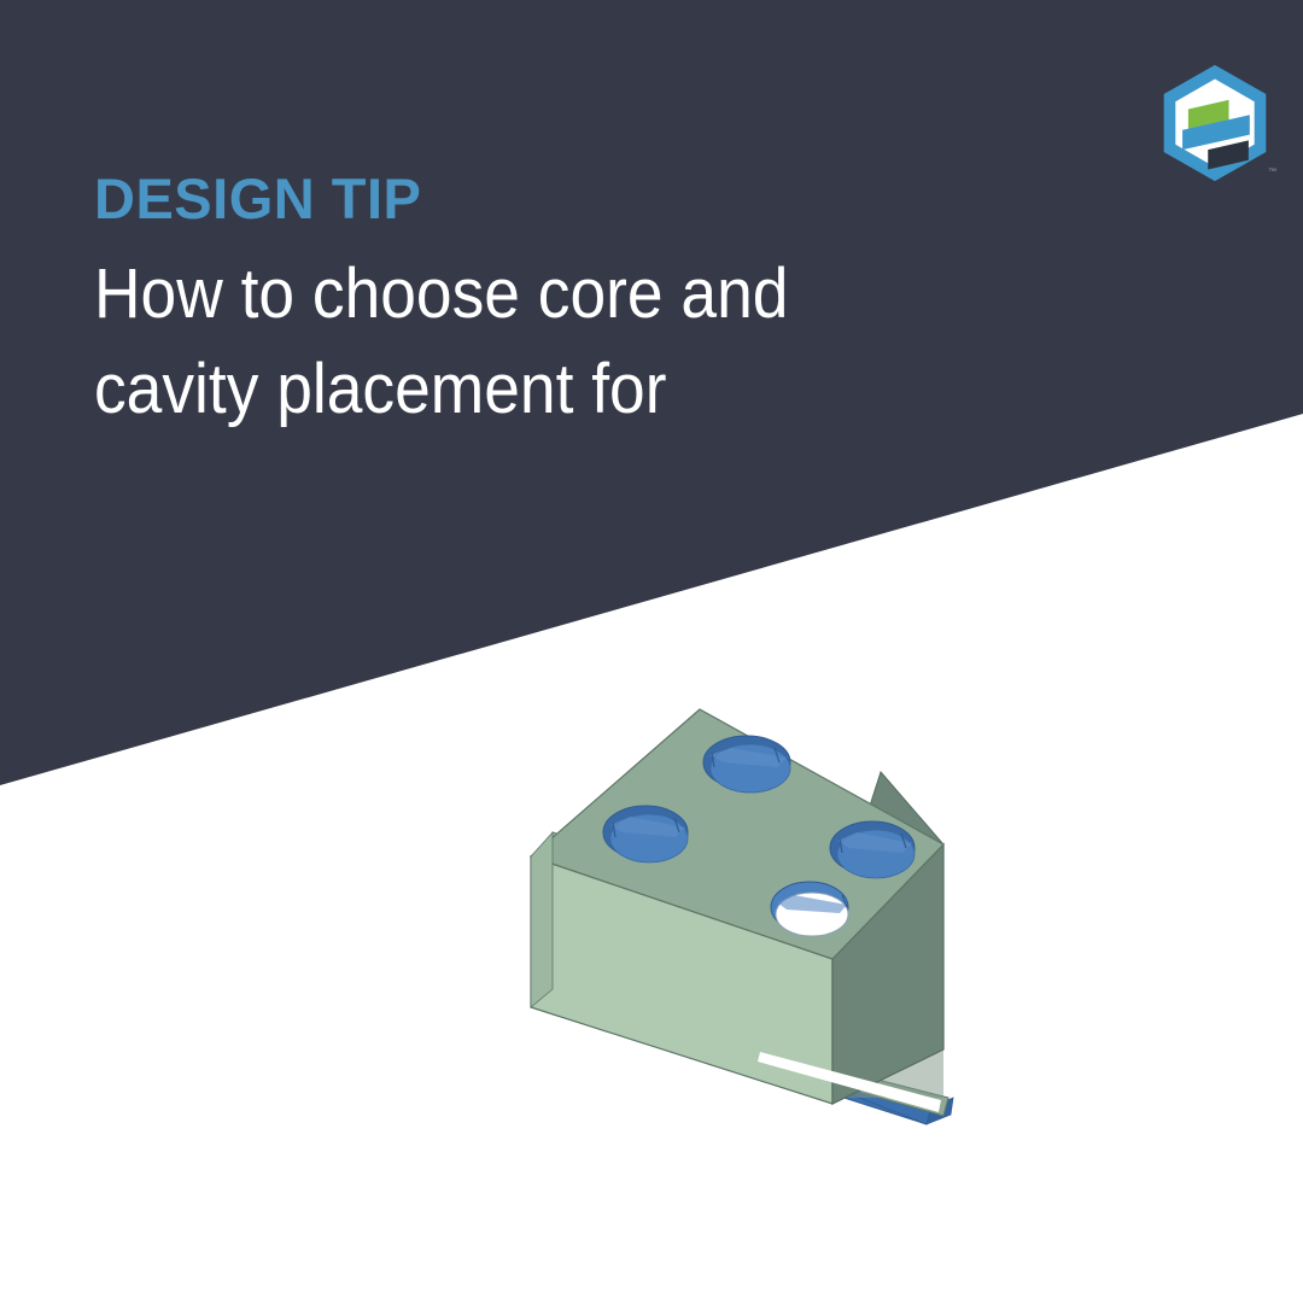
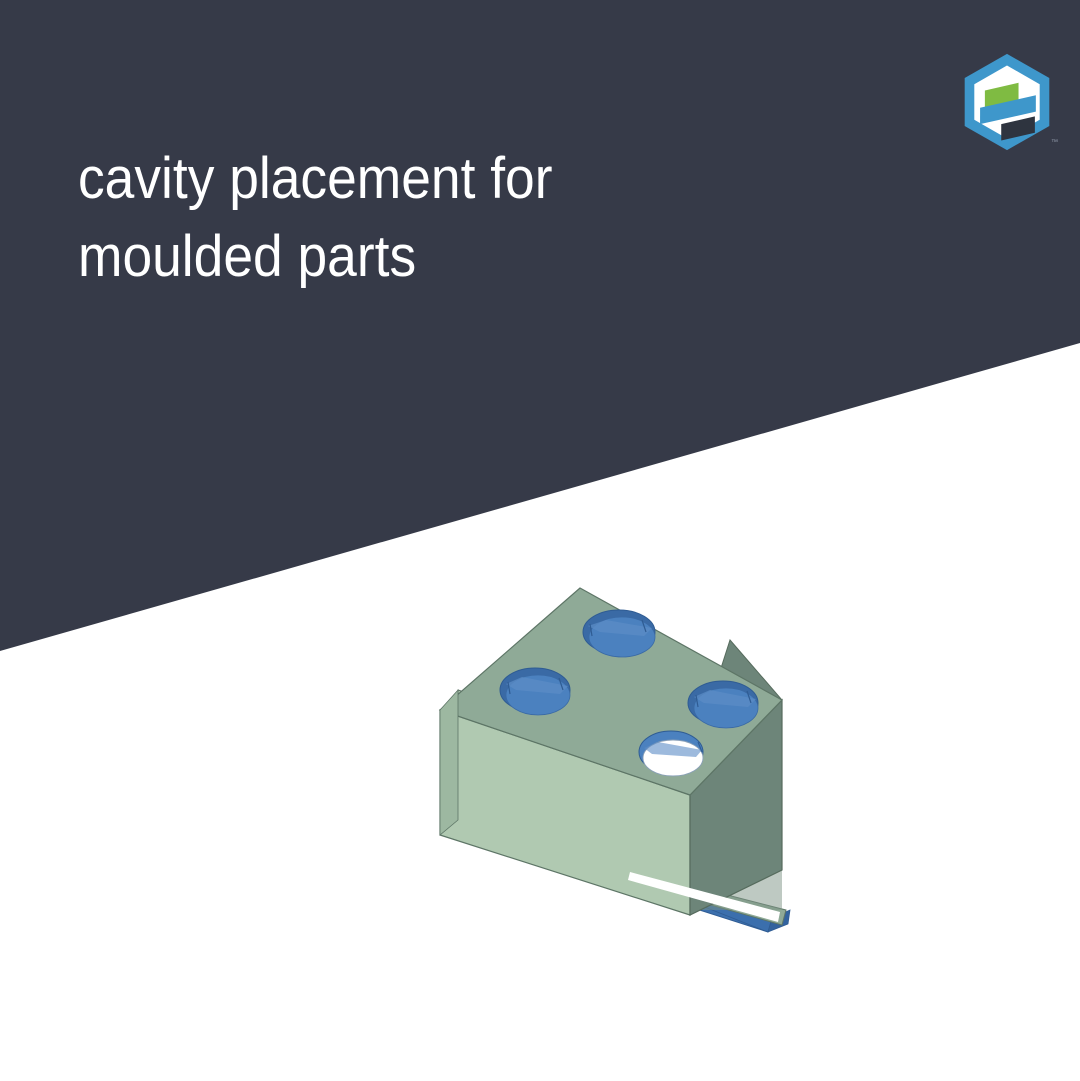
- DESIGN TIP
- How to choose core and
  cavity placement for
+ moulded parts
